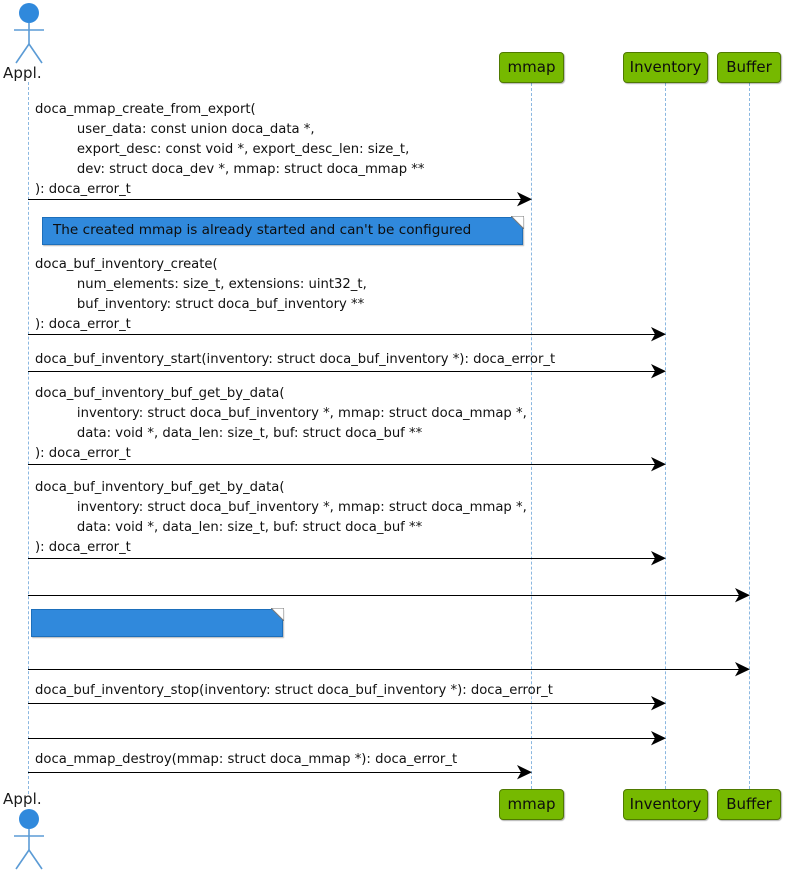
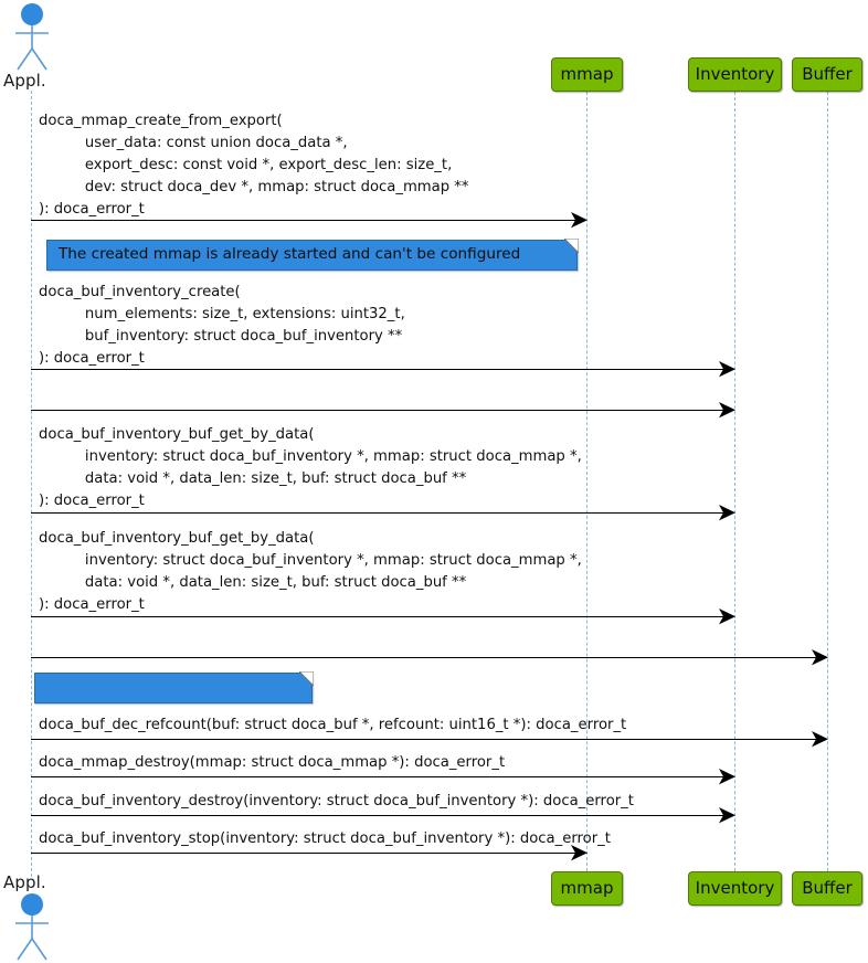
  Appl.
  Appl.
  mmap
  Inventory
  Buffer
  mmap
  Inventory
  Buffer
  doca_mmap_create_from_export(
  user_data: const union doca_data *,
  export_desc: const void *, export_desc_len: size_t,
  dev: struct doca_dev *, mmap: struct doca_mmap **
  ): doca_error_t
  The created mmap is already started and can't be configured
  doca_buf_inventory_create(
  num_elements: size_t, extensions: uint32_t,
  buf_inventory: struct doca_buf_inventory **
  ): doca_error_t
- doca_buf_inventory_start(inventory: struct doca_buf_inventory *): doca_error_t
  doca_buf_inventory_buf_get_by_data(
  inventory: struct doca_buf_inventory *, mmap: struct doca_mmap *,
  data: void *, data_len: size_t, buf: struct doca_buf **
  ): doca_error_t
  doca_buf_inventory_buf_get_by_data(
  inventory: struct doca_buf_inventory *, mmap: struct doca_mmap *,
  data: void *, data_len: size_t, buf: struct doca_buf **
  ): doca_error_t
+ doca_buf_dec_refcount(buf: struct doca_buf *, refcount: uint16_t *): doca_error_t
- doca_buf_inventory_stop(inventory: struct doca_buf_inventory *): doca_error_t
+ doca_mmap_destroy(mmap: struct doca_mmap *): doca_error_t
+ doca_buf_inventory_destroy(inventory: struct doca_buf_inventory *): doca_error_t
- doca_mmap_destroy(mmap: struct doca_mmap *): doca_error_t
+ doca_buf_inventory_stop(inventory: struct doca_buf_inventory *): doca_error_t
